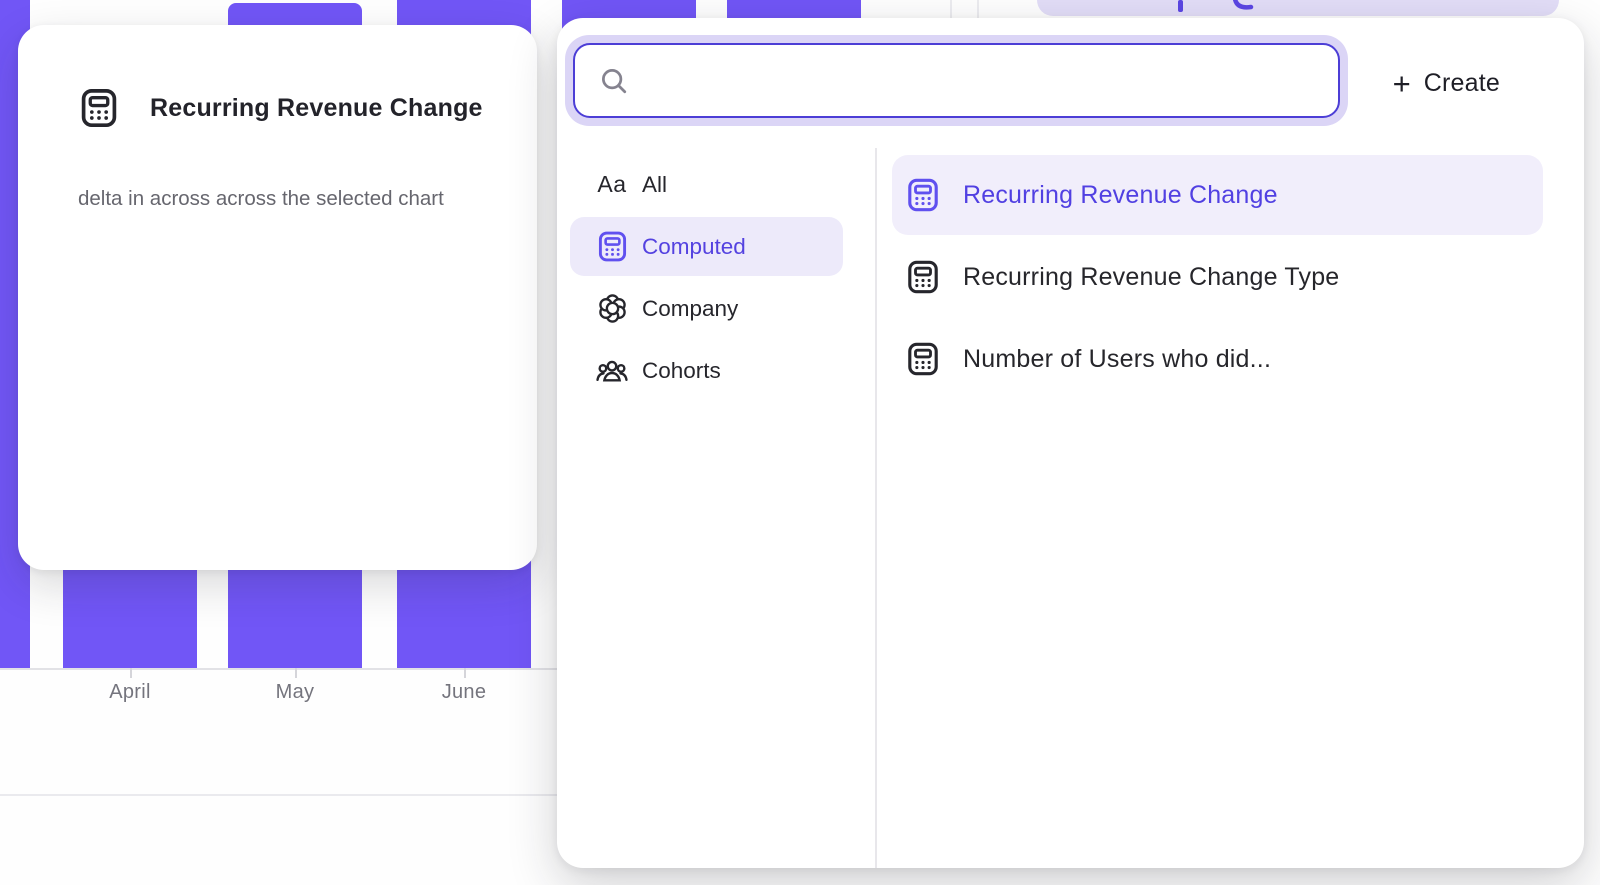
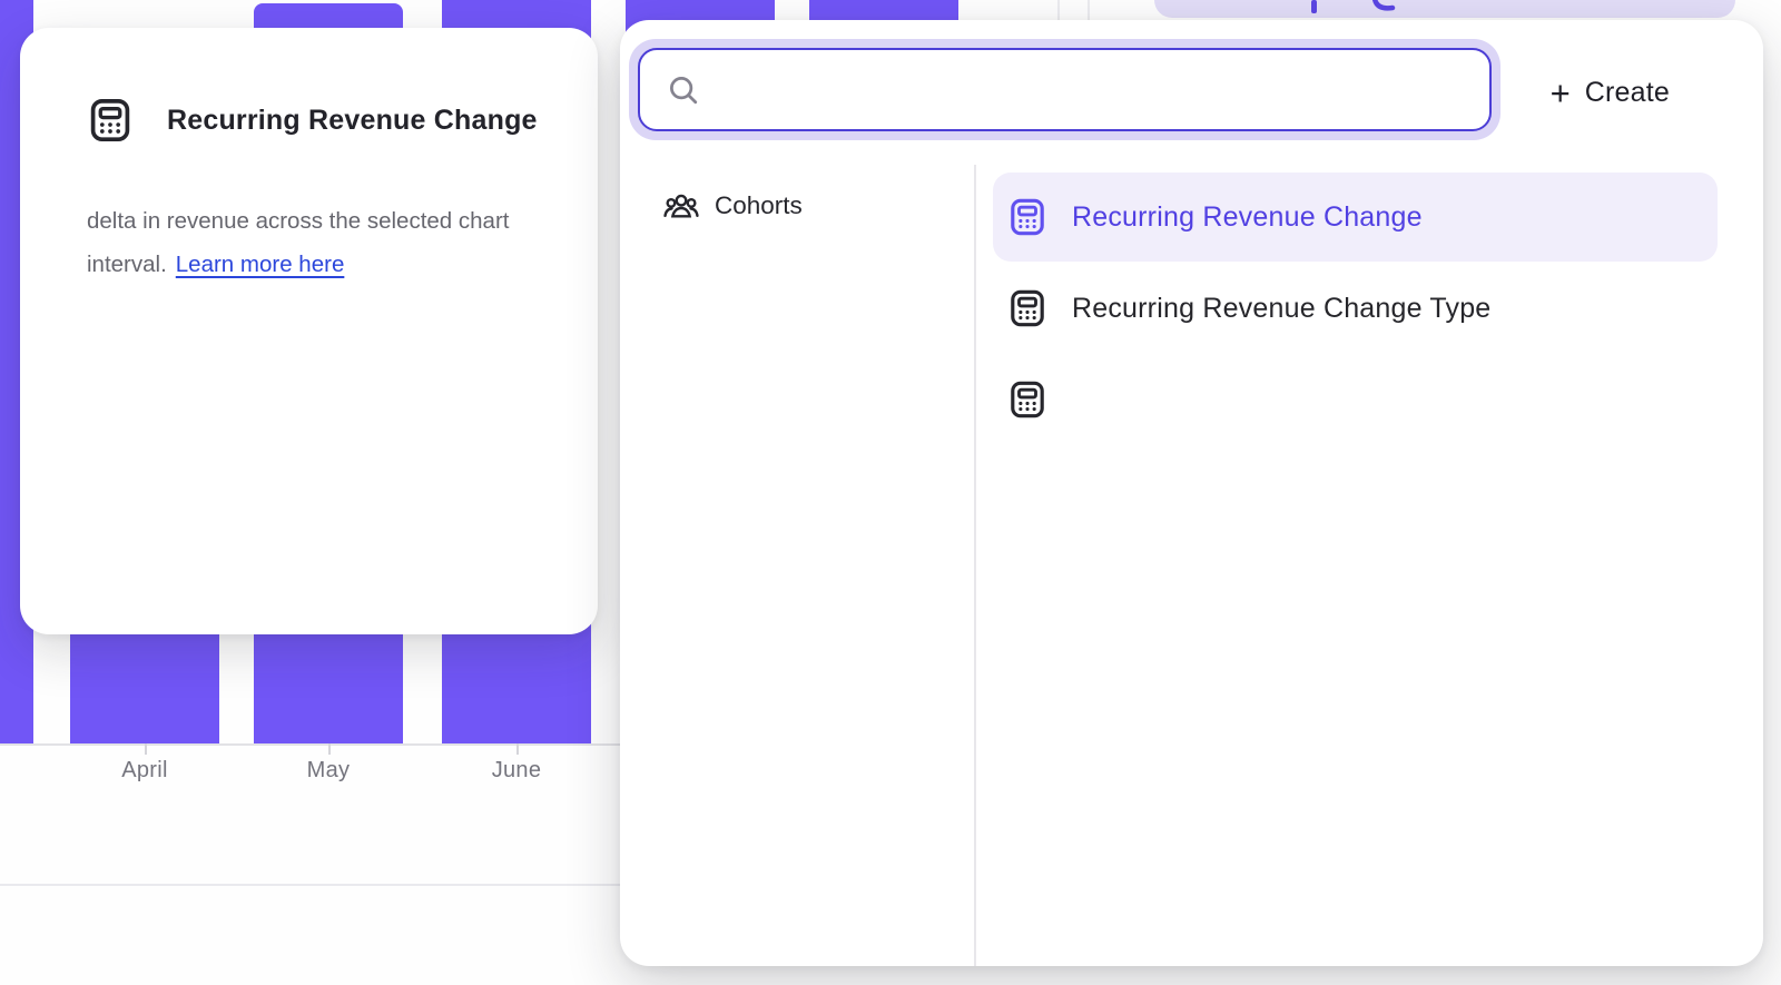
  April
  May
  June
  Recurring Revenue Change
- delta in across across the selected chart
+ delta in revenue across the selected chart
+ interval. Learn more here
  +
  Create
- Aa
- All
- Computed
- Company
  Cohorts
  Recurring Revenue Change
  Recurring Revenue Change Type
- Number of Users who did...
